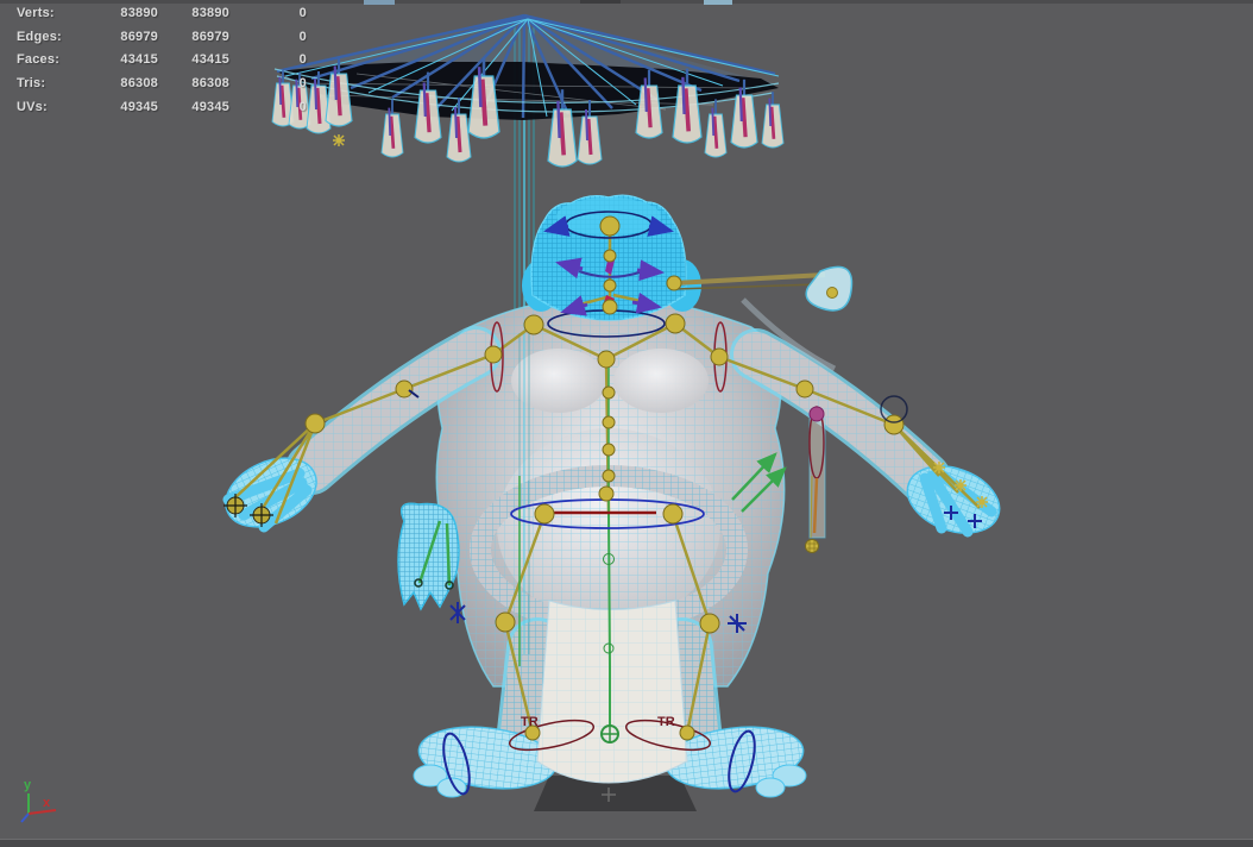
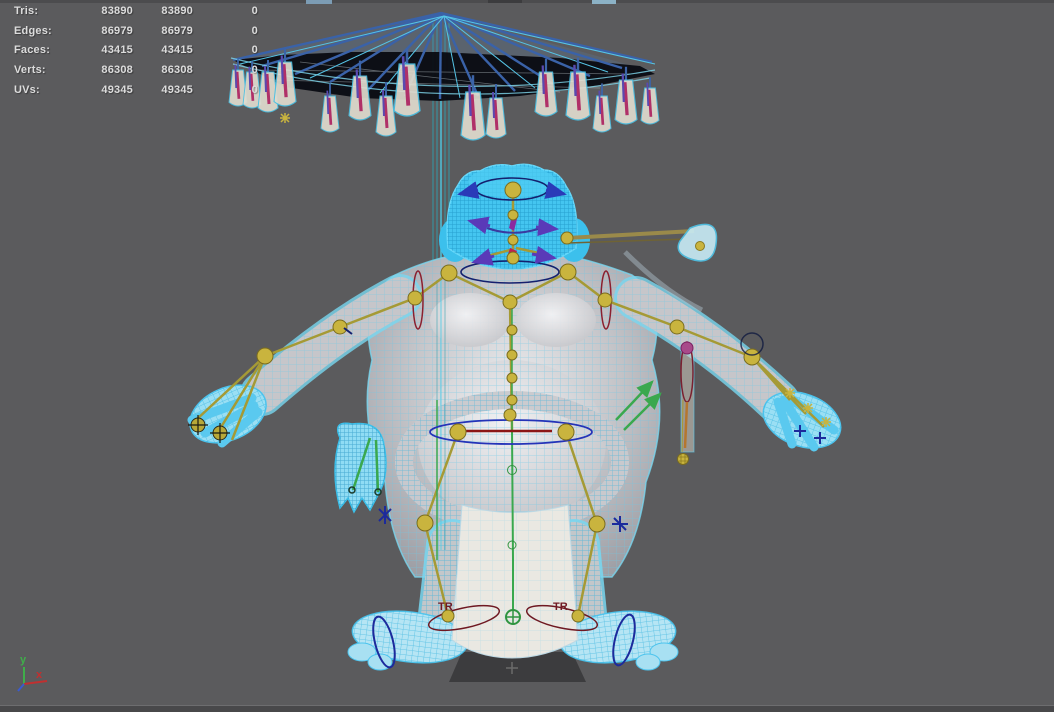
- Verts:
+ Tris:
  83890
  83890
  0
  Edges:
  86979
  86979
  0
  Faces:
  43415
  43415
  0
- Tris:
+ Verts:
  86308
  86308
  0
  UVs:
  49345
  49345
  0
  TR
  TR
  y
  x
